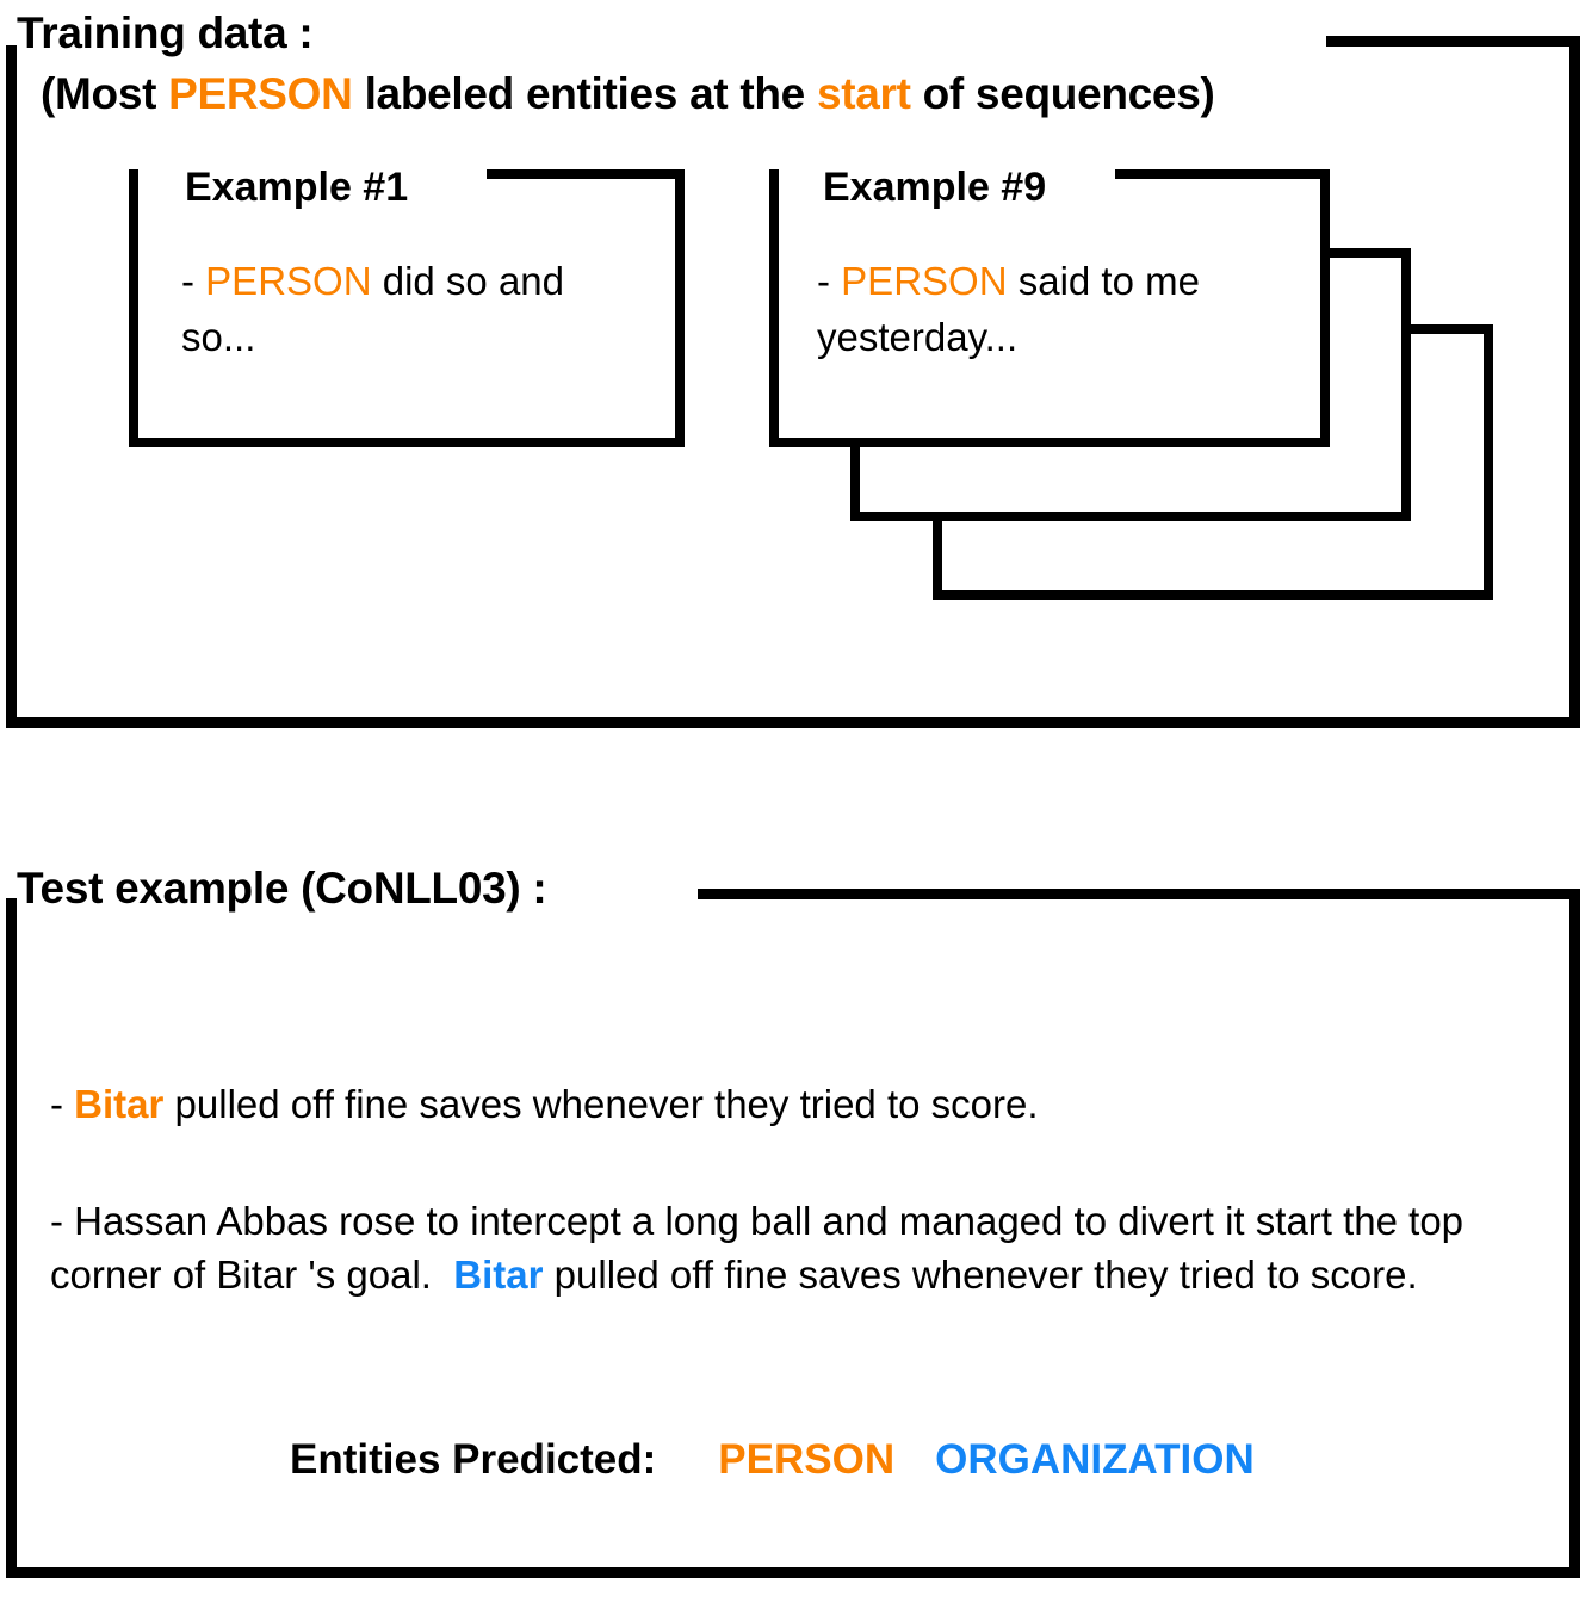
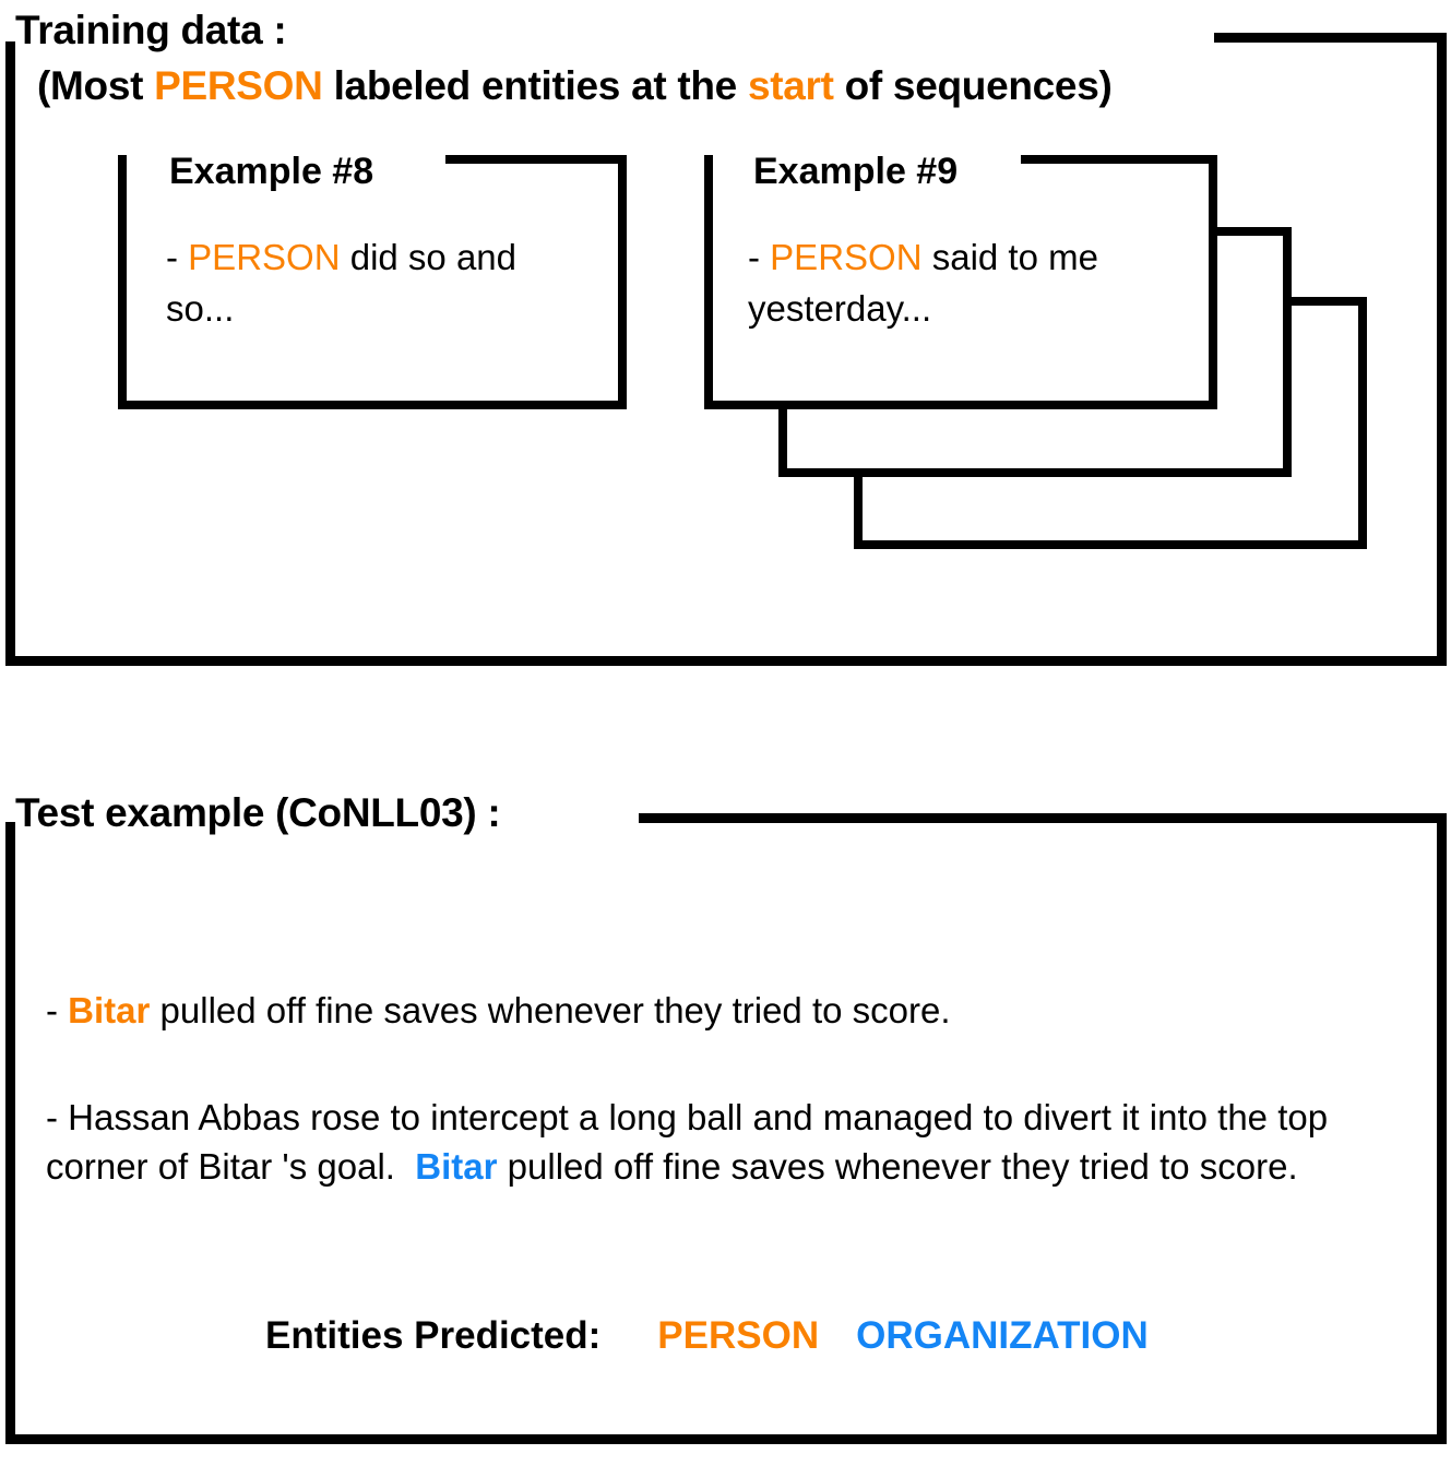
  Training data :
  (Most PERSON labeled entities at the start of sequences)
- Example #1
+ Example #8
  - PERSON did so and so...
  Example #9
  - PERSON said to me yesterday...
  Test example (CoNLL03) :
  - Bitar pulled off fine saves whenever they tried to score.
- - Hassan Abbas rose to intercept a long ball and managed to divert it start the top corner of Bitar 's goal. Bitar pulled off fine saves whenever they tried to score.
+ - Hassan Abbas rose to intercept a long ball and managed to divert it into the top corner of Bitar 's goal. Bitar pulled off fine saves whenever they tried to score.
  Entities Predicted: PERSON ORGANIZATION
